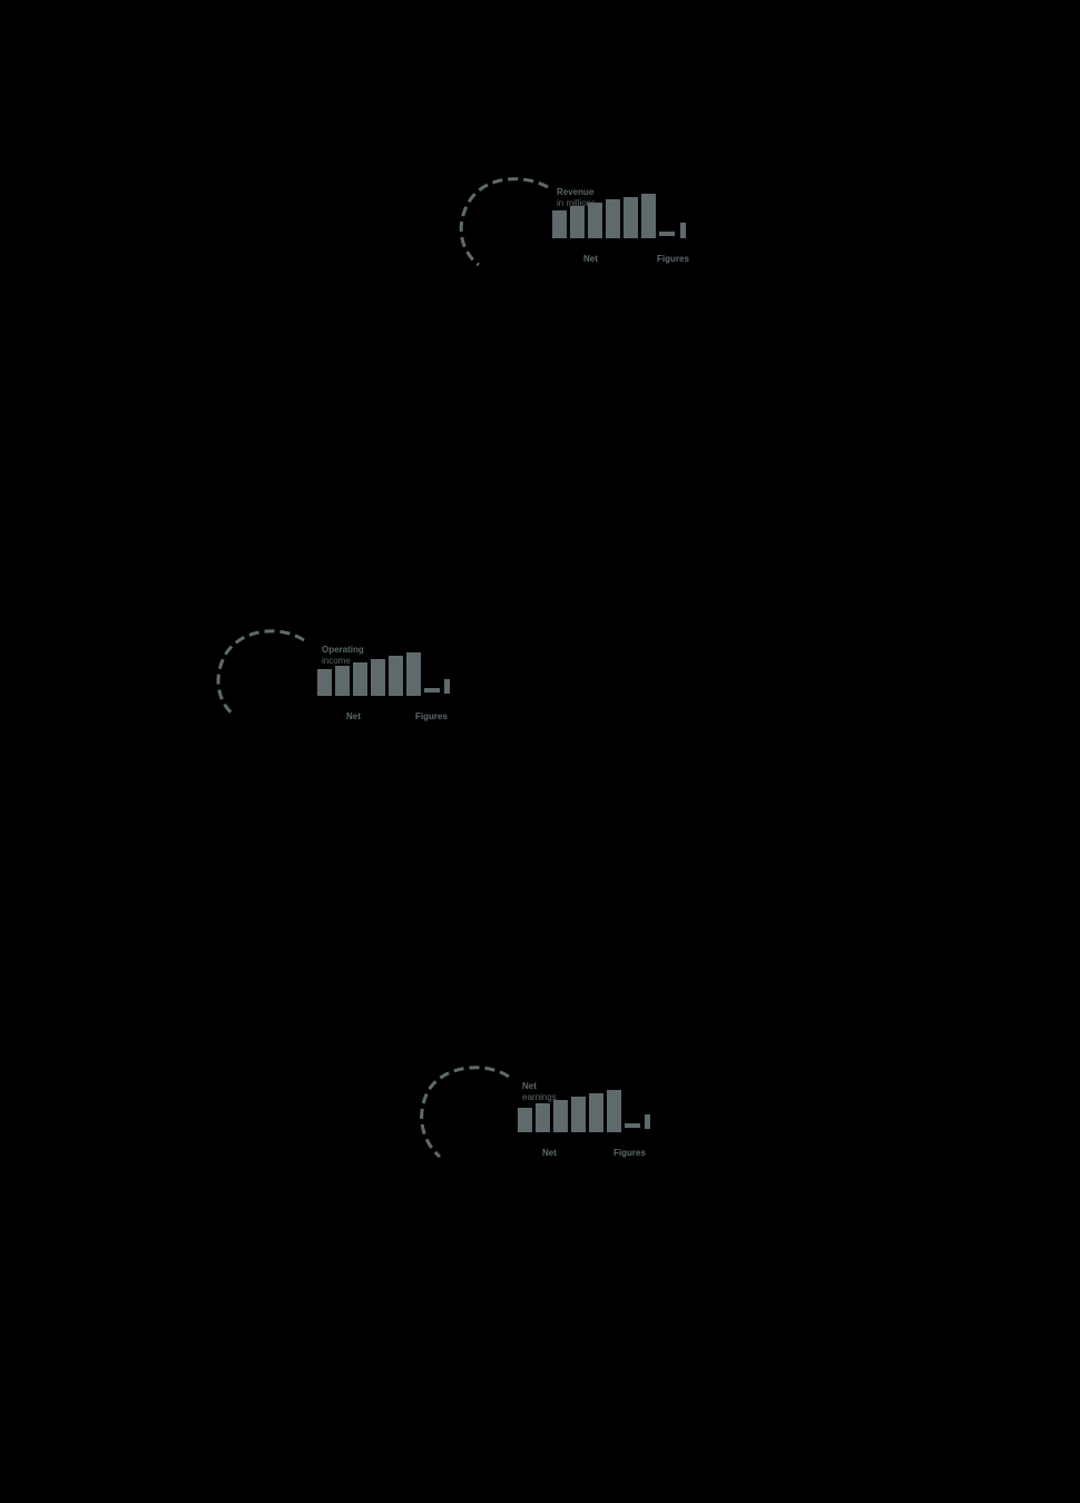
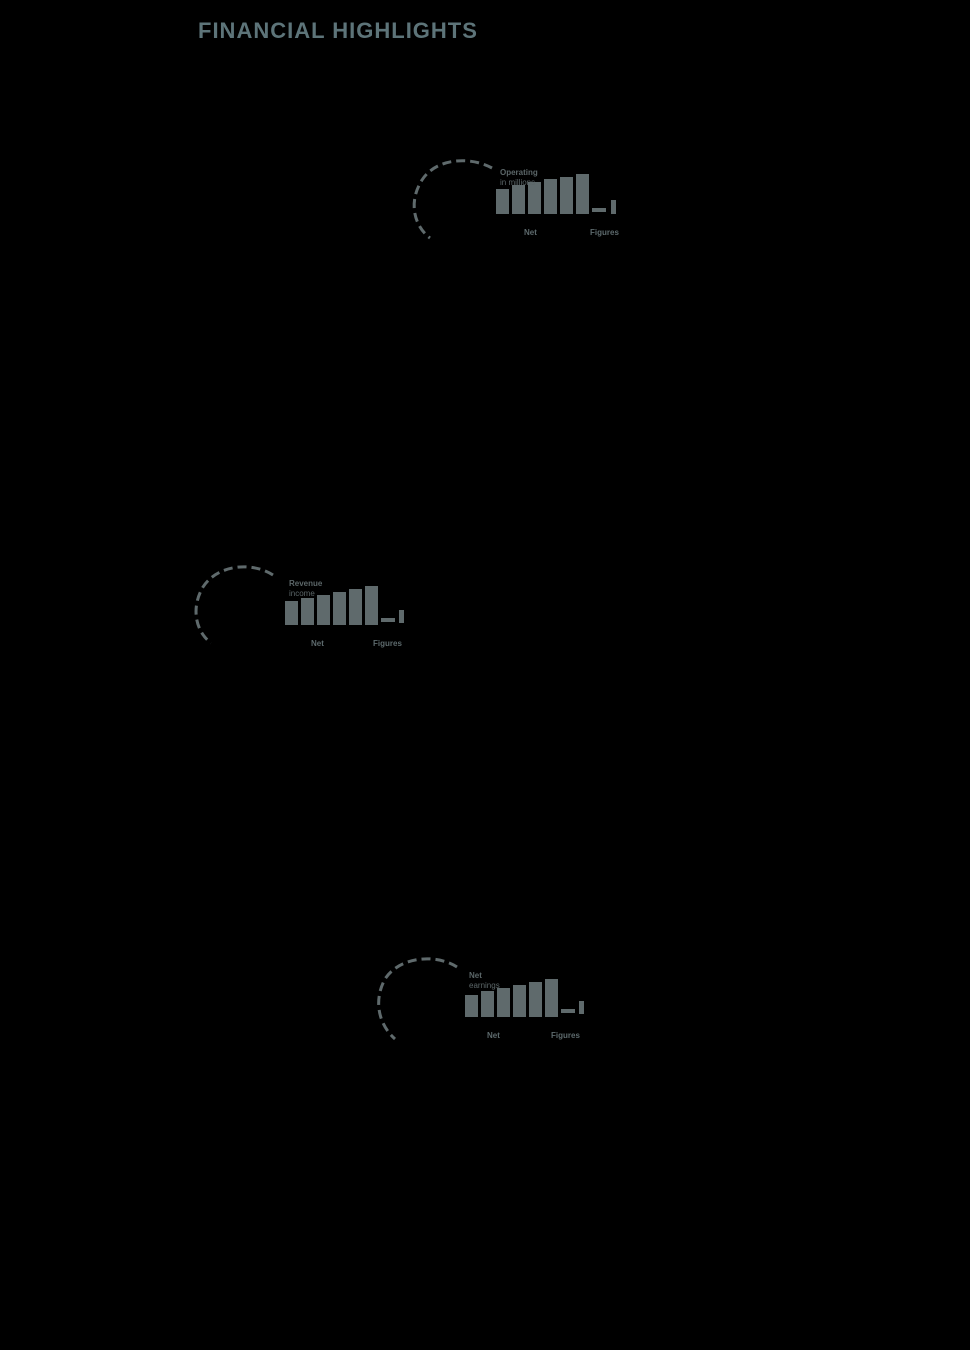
+ FINANCIAL HIGHLIGHTS
- Revenue
+ Operating
  in millions
  Net
  Figures
- Operating
+ Revenue
  income
  Net
  Figures
  Net
  earnings
  Net
  Figures
